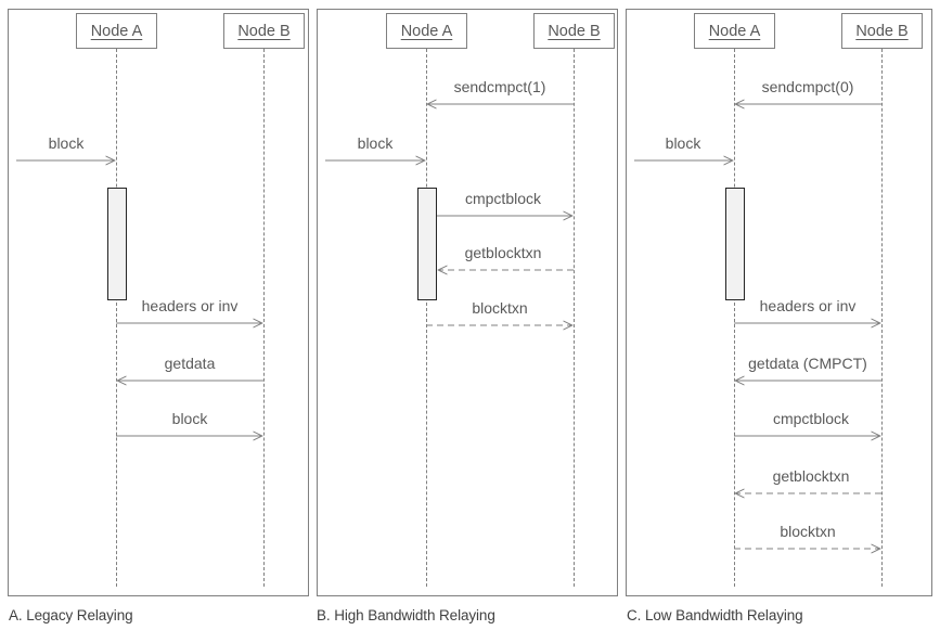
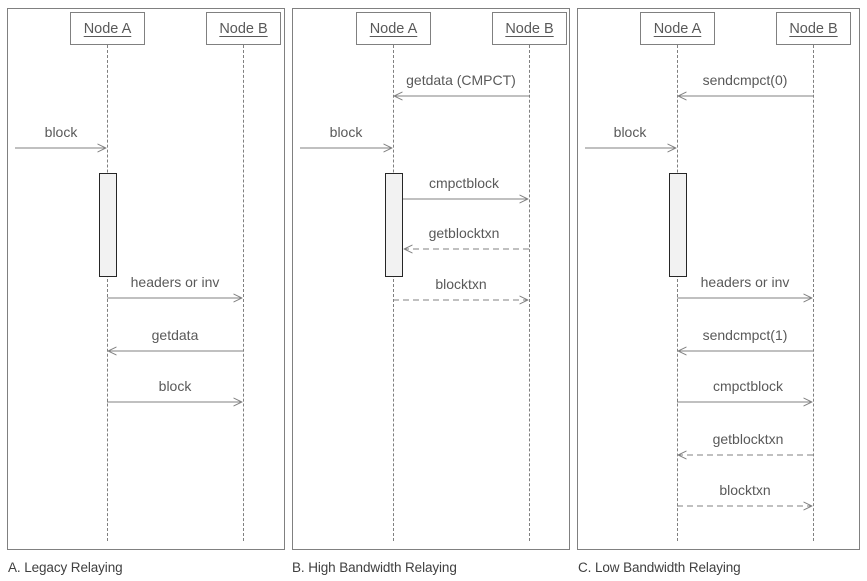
  Node A
  Node B
  block
  headers or inv
  getdata
  block
  A. Legacy Relaying
  Node A
  Node B
- sendcmpct(1)
+ getdata (CMPCT)
  block
  cmpctblock
  getblocktxn
  blocktxn
  B. High Bandwidth Relaying
  Node A
  Node B
  sendcmpct(0)
  block
  headers or inv
- getdata (CMPCT)
+ sendcmpct(1)
  cmpctblock
  getblocktxn
  blocktxn
  C. Low Bandwidth Relaying
